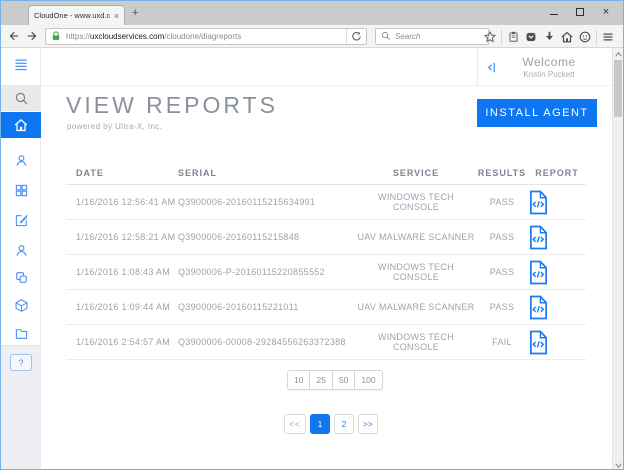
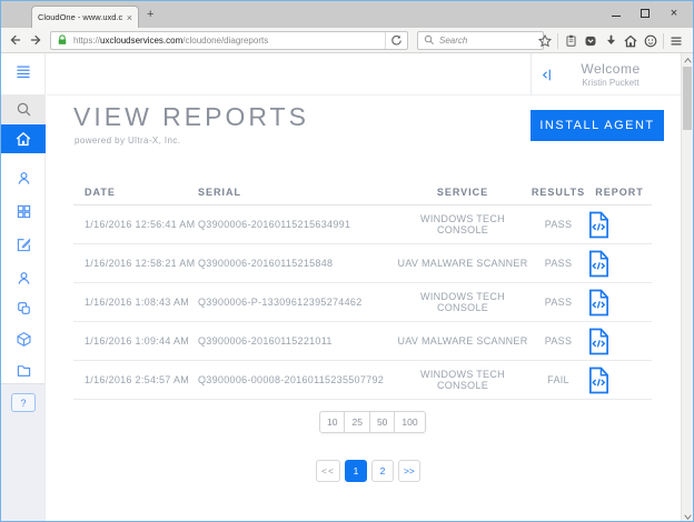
  CloudOne - www.uxd.c
  ×
  +
  ×
  https://uxcloudservices.com/cloudone/diagreports
  Search
  ?
  Welcome
  Kristin Puckett
  VIEW REPORTS
  powered by Ultra-X, Inc.
  INSTALL AGENT
  DATE
  SERIAL
  SERVICE
  RESULTS
  REPORT
  1/16/2016 12:56:41 AM
  Q3900006-20160115215634991
  WINDOWS TECH CONSOLE
  PASS
  1/16/2016 12:58:21 AM
  Q3900006-20160115215848
  UAV MALWARE SCANNER
  PASS
  1/16/2016 1:08:43 AM
- Q3900006-P-20160115220855552
+ Q3900006-P-13309612395274462
  WINDOWS TECH CONSOLE
  PASS
  1/16/2016 1:09:44 AM
  Q3900006-20160115221011
  UAV MALWARE SCANNER
  PASS
  1/16/2016 2:54:57 AM
- Q3900006-00008-29284556263372388
+ Q3900006-00008-20160115235507792
  WINDOWS TECH CONSOLE
  FAIL
  10
  25
  50
  100
  <<
  1
  2
  >>
